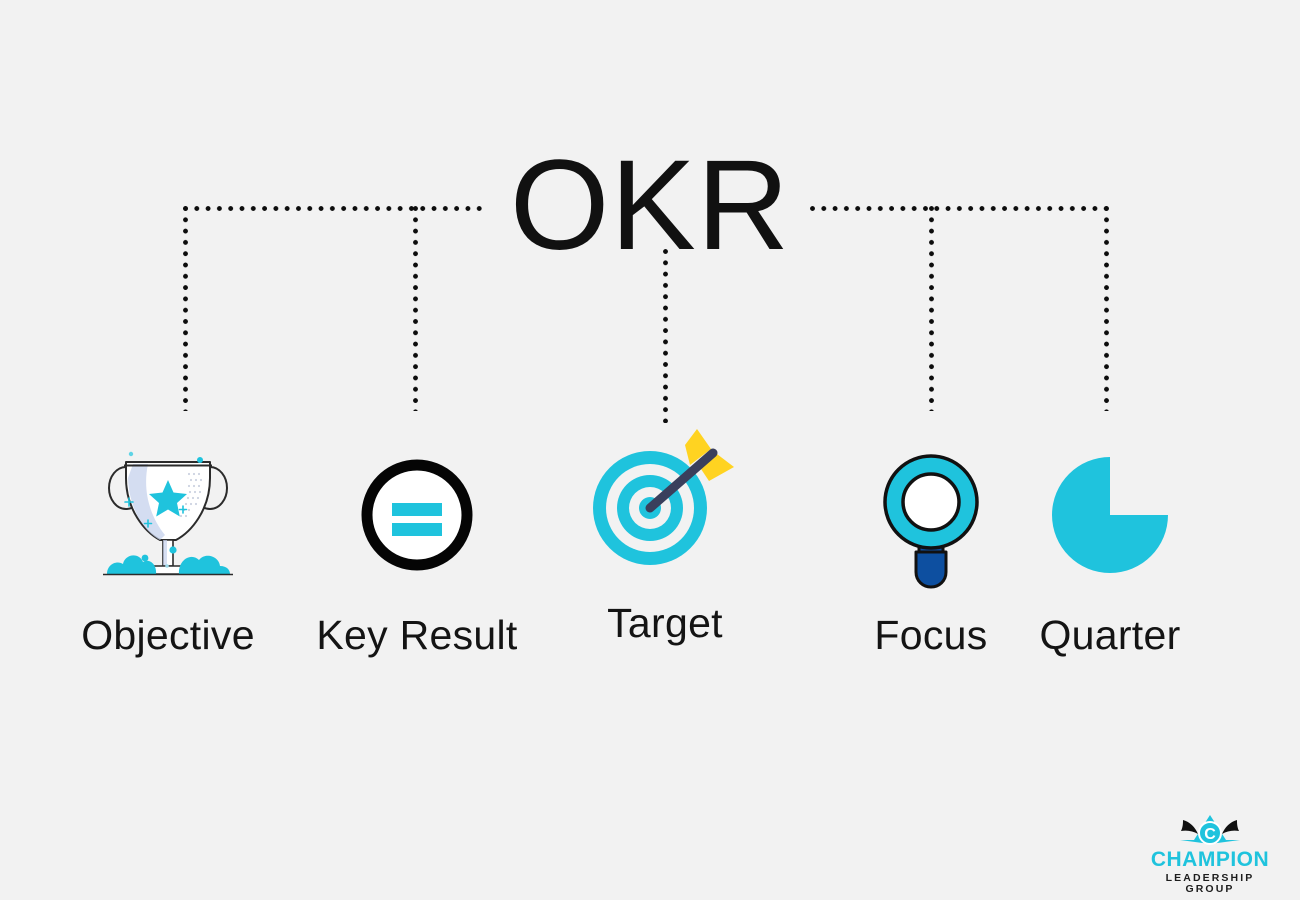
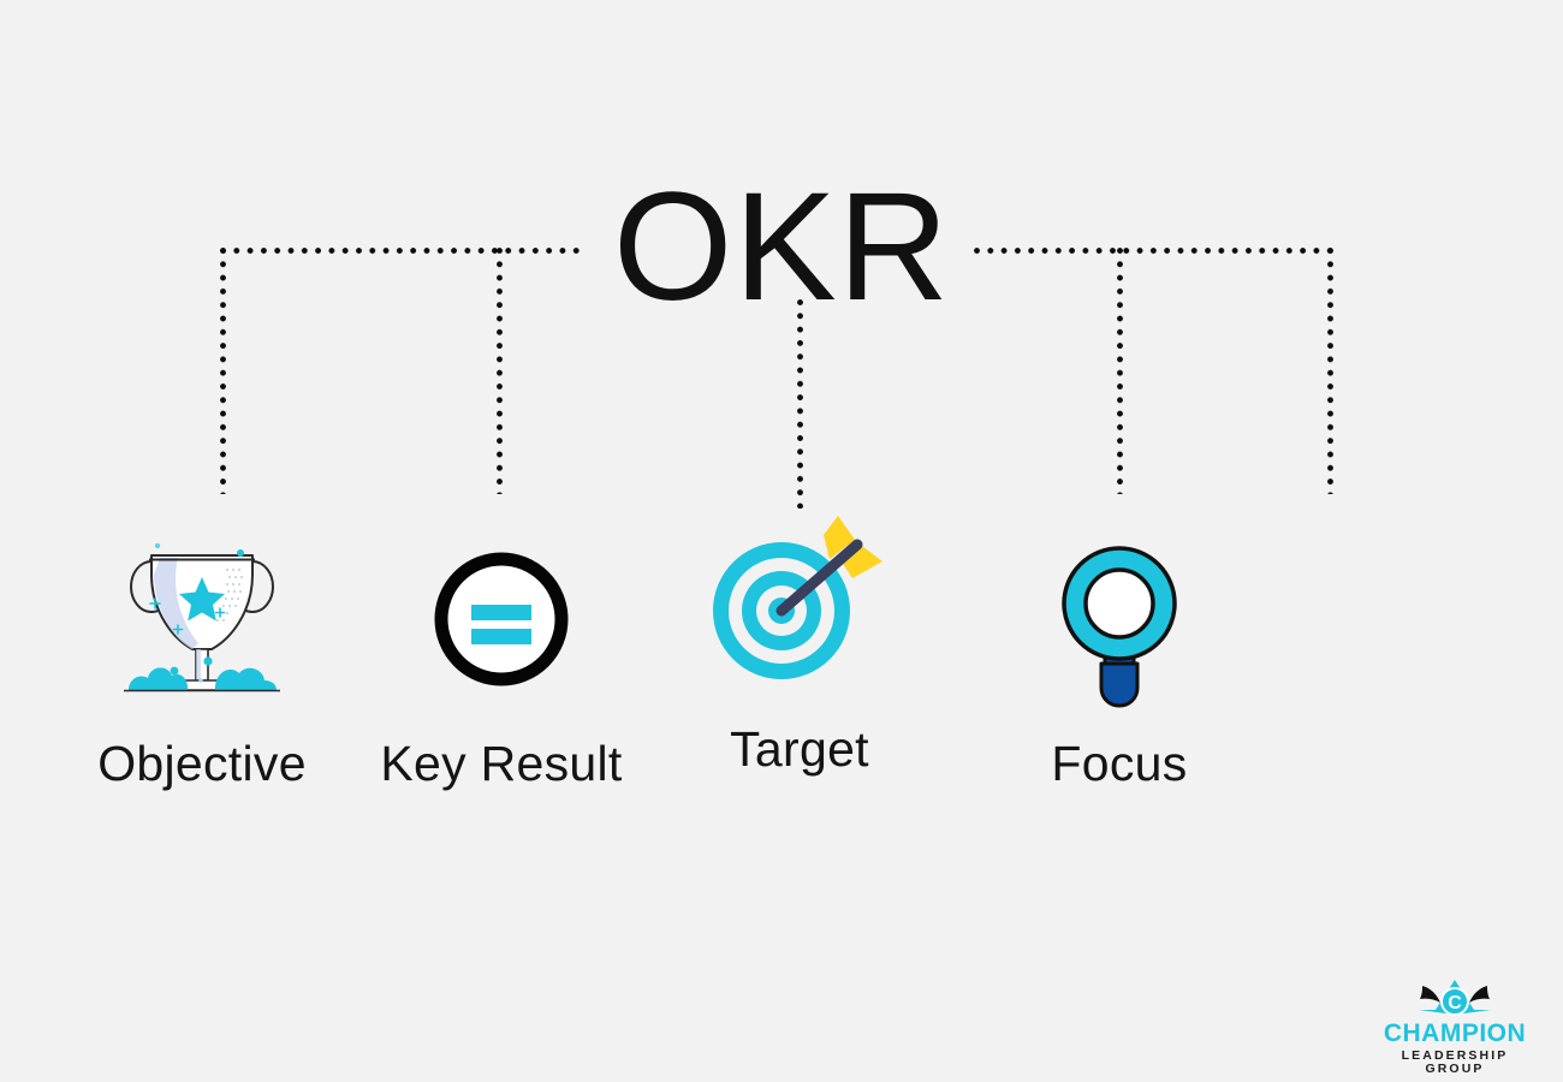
  OKR
  Objective
  Key Result
  Target
  Focus
- Quarter
  C
  CHAMPION
  LEADERSHIP GROUP
